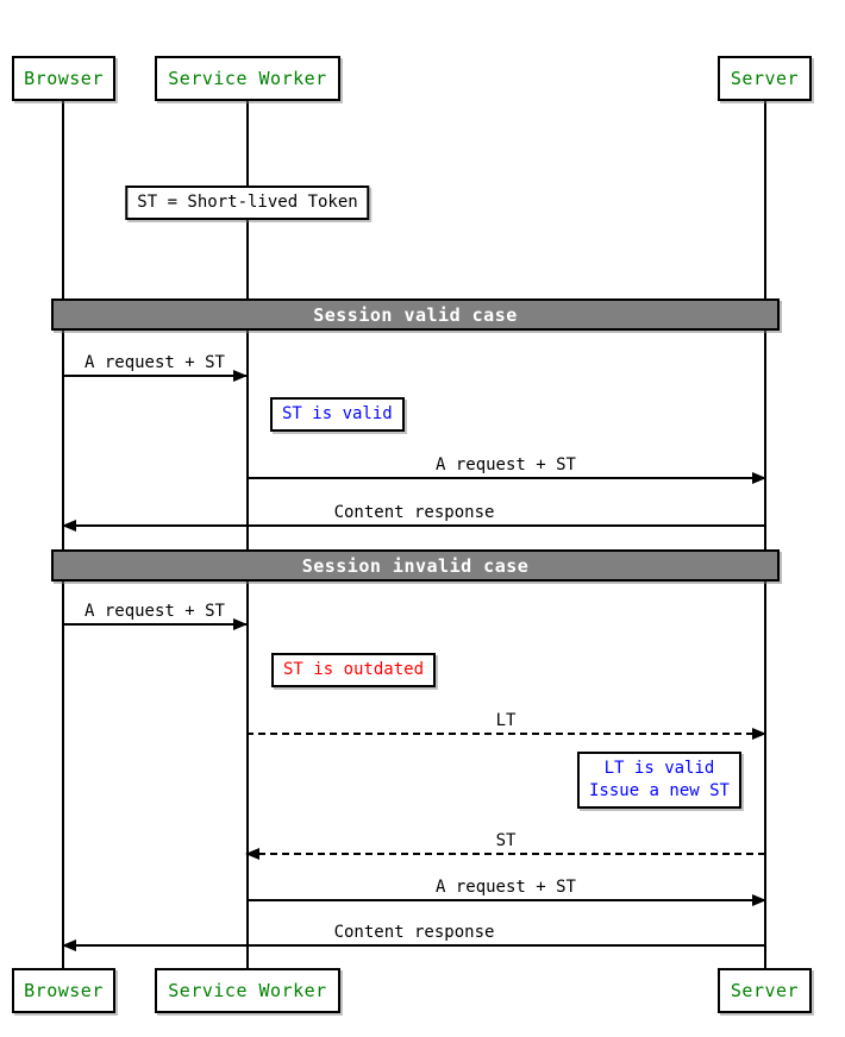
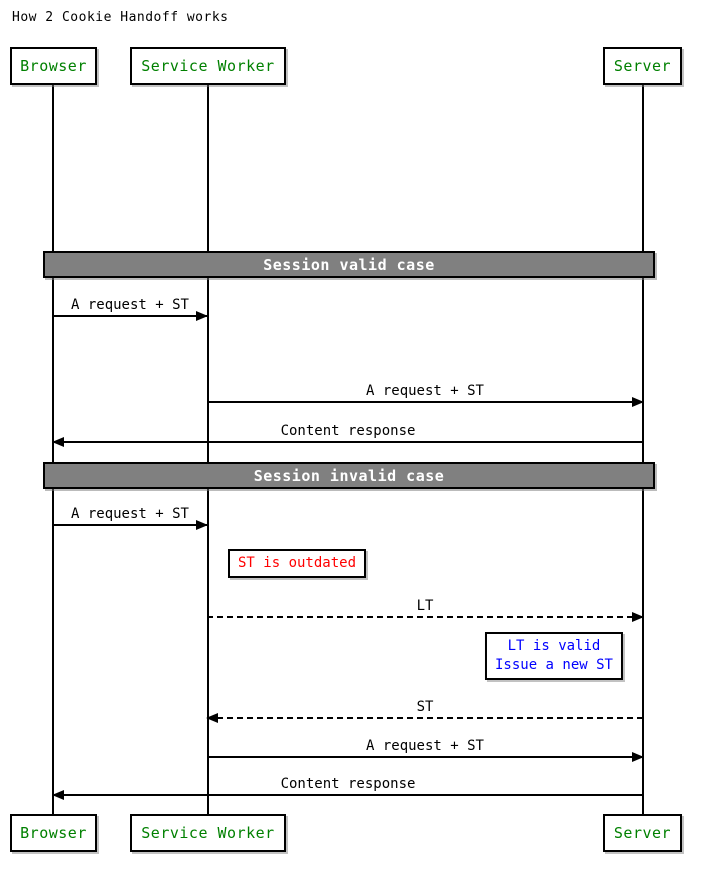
+ How 2 Cookie Handoff works
  Browser
  Service Worker
  Server
- ST = Short-lived Token
  Session valid case
  Session invalid case
  A request + ST
- ST is valid
  A request + ST
  Content response
  A request + ST
  ST is outdated
  LT
  LT is valid
  Issue a new ST
  ST
  A request + ST
  Content response
  Browser
  Service Worker
  Server
